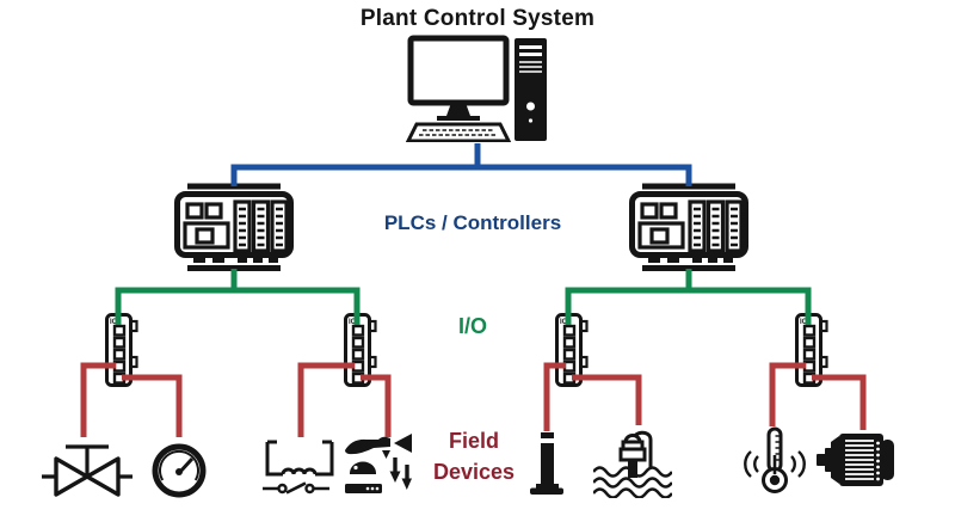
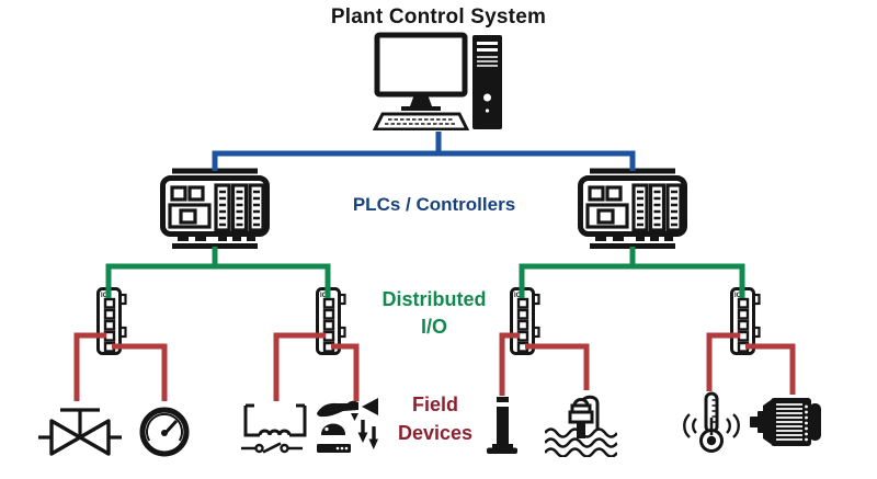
  Plant Control System
  PLCs / Controllers
+ Distributed
  I/O
  Field
  Devices
